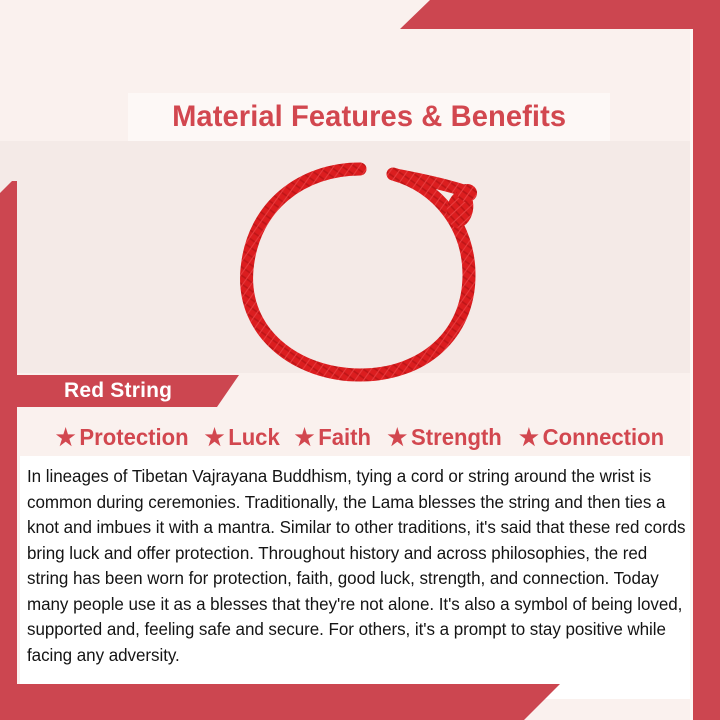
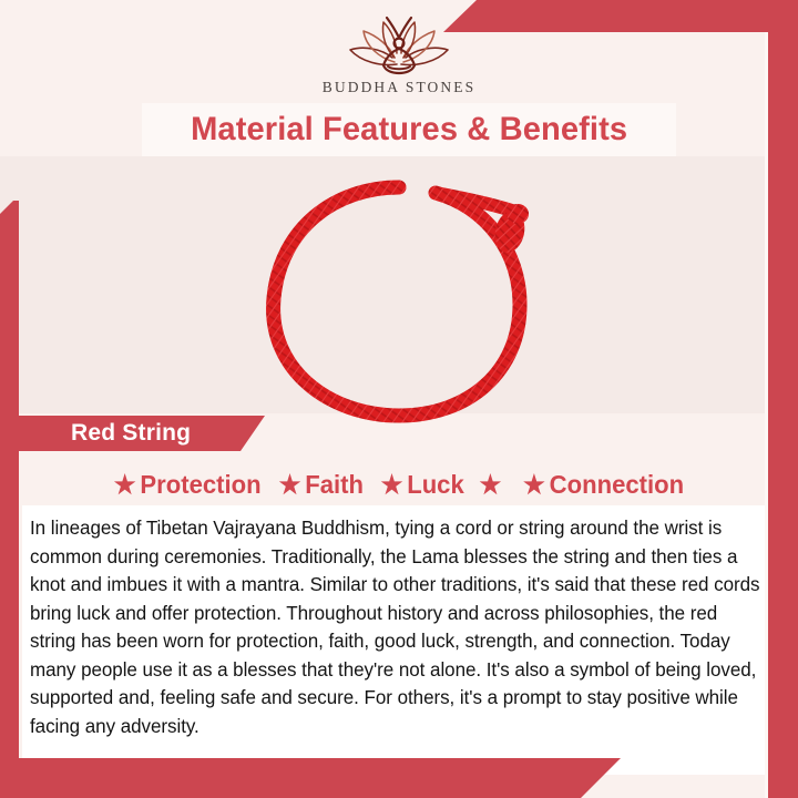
+ BUDDHA STONES
  Material Features & Benefits
  Red String
  ★
  Protection
  ★
- Luck
+ Faith
  ★
- Faith
+ Luck
  ★
- Strength
  ★
  Connection
  In lineages of Tibetan Vajrayana Buddhism, tying a cord or string around the wrist is common during ceremonies. Traditionally, the Lama blesses the string and then ties a knot and imbues it with a mantra. Similar to other traditions, it's said that these red cords bring luck and offer protection. Throughout history and across philosophies, the red string has been worn for protection, faith, good luck, strength, and connection. Today many people use it as a blesses that they're not alone. It's also a symbol of being loved, supported and, feeling safe and secure. For others, it's a prompt to stay positive while facing any adversity.
